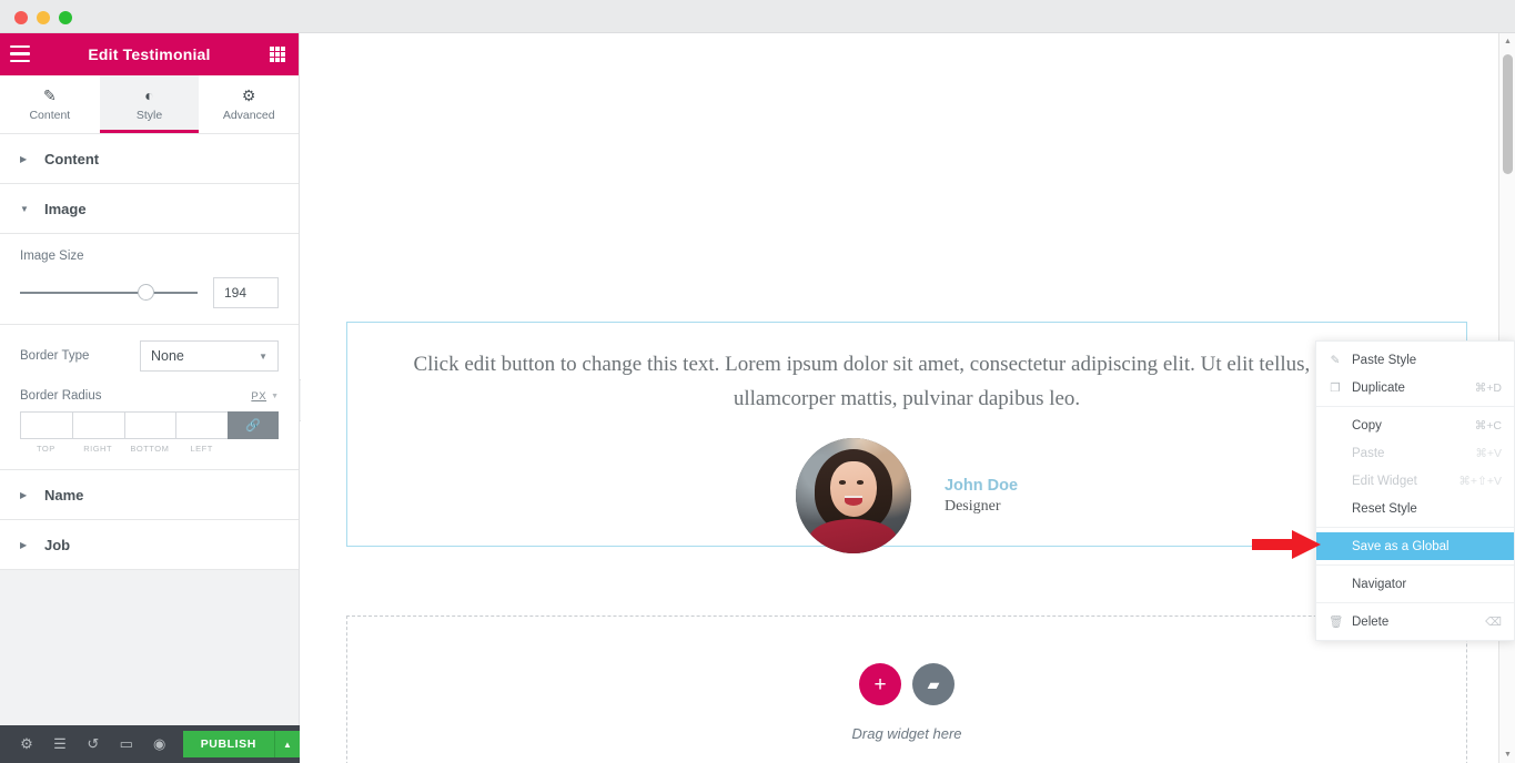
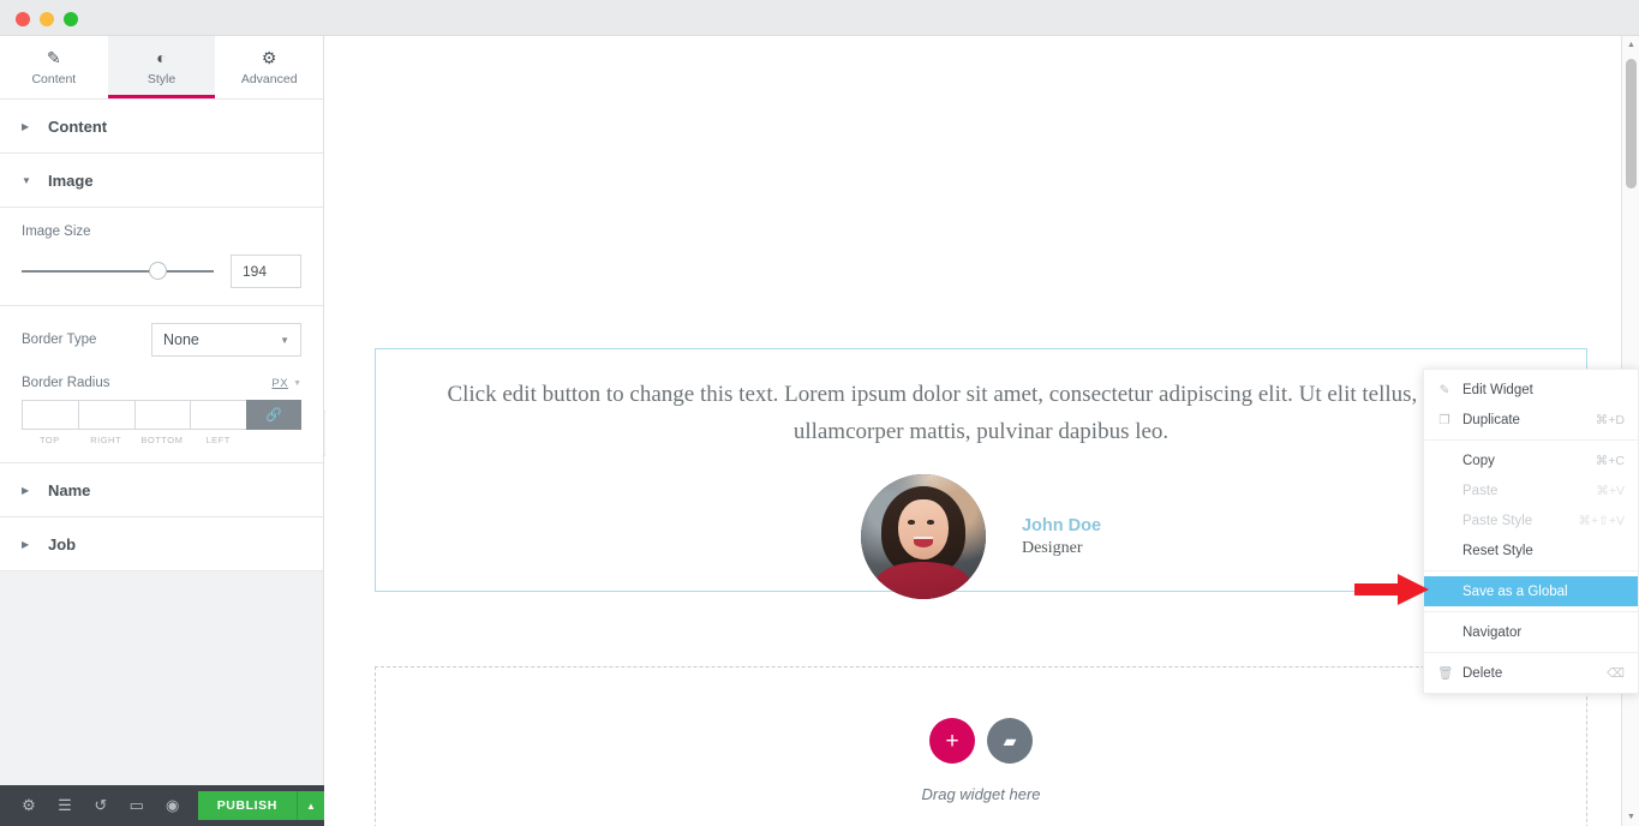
- Edit Testimonial
  ✎
  Content
  ◐
  Style
  ⚙
  Advanced
  ▶
  Content
  ▼
  Image
  Image Size
  194
  Border Type
  None
  ▼
  Border Radius
  PX
  TOP
  RIGHT
  BOTTOM
  LEFT
  🔗
  ▶
  Name
  ▶
  Job
  ⚙
  ☰
  ↺
  ▭
  ◉
  PUBLISH
  ▲
  Click edit button to change this text. Lorem ipsum dolor sit amet, consectetur adipiscing elit. Ut elit tellus, ullamcorper mattis, pulvinar dapibus leo.
  John Doe
  Designer
  +
  ▰
  Drag widget here
  ✎
- Paste Style
+ Edit Widget
  ❐
  Duplicate
  ⌘+D
  Copy
  ⌘+C
  Paste
  ⌘+V
- Edit Widget
+ Paste Style
  ⌘+⇧+V
  Reset Style
  Save as a Global
  Navigator
  🗑
  Delete
  ⌫
